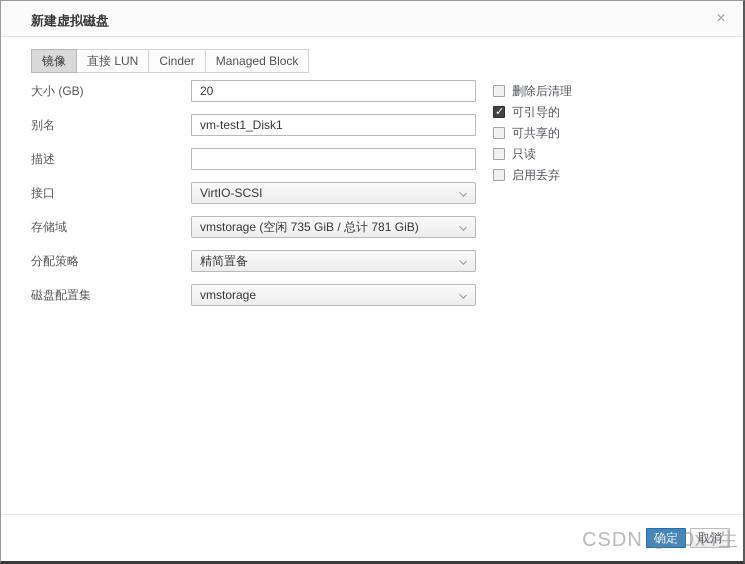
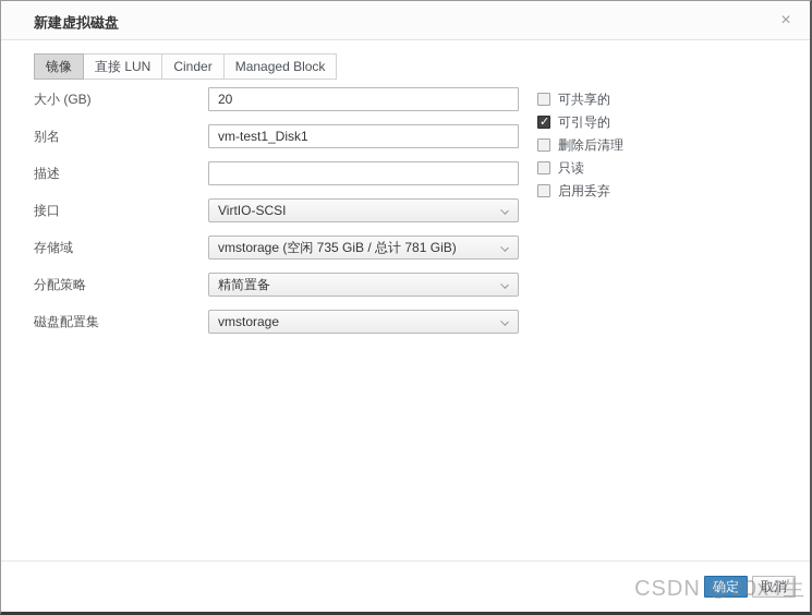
  新建虚拟磁盘
  ×
  镜像
  直接 LUN
  Cinder
  Managed Block
  大小 (GB)
  20
  别名
  vm-test1_Disk1
  描述
  接口
  VirtIO-SCSI
  存储域
  vmstorage (空闲 735 GiB / 总计 781 GiB)
  分配策略
  精简置备
  磁盘配置集
  vmstorage
- 删除后清理
+ 可共享的
  可引导的
- 可共享的
+ 删除后清理
  只读
  启用丢弃
  确定
  取消
  CSDN @20x4生
